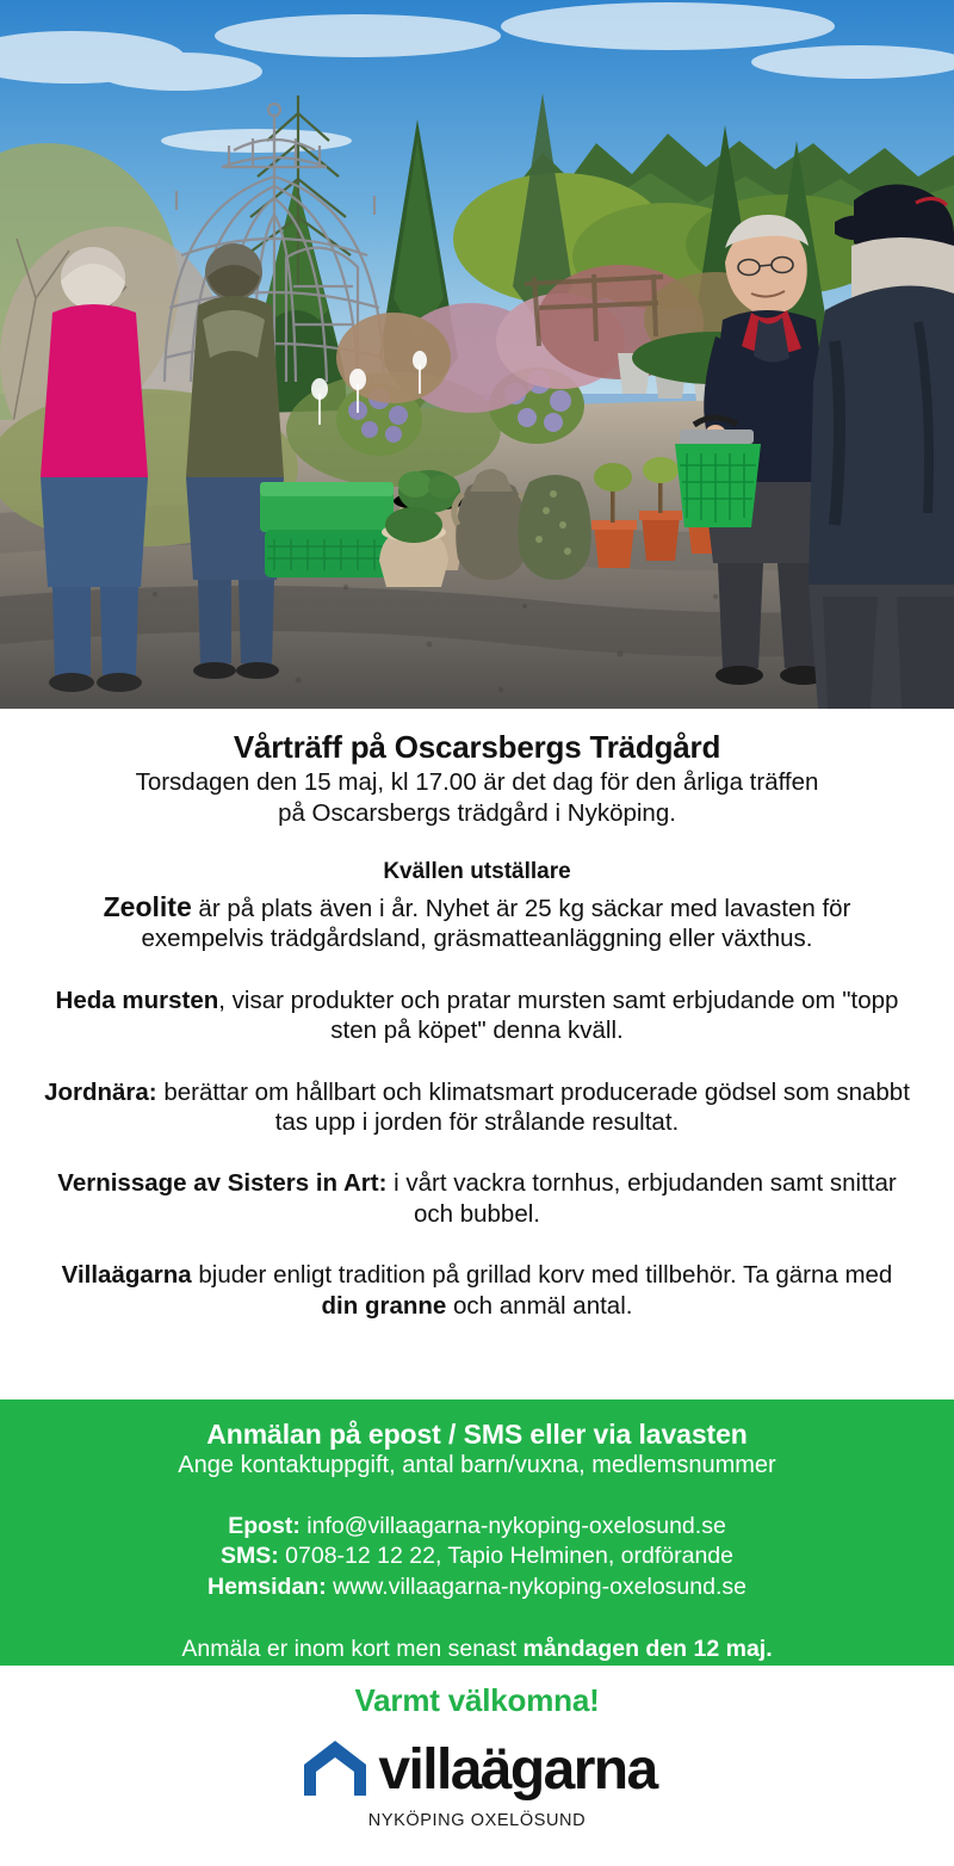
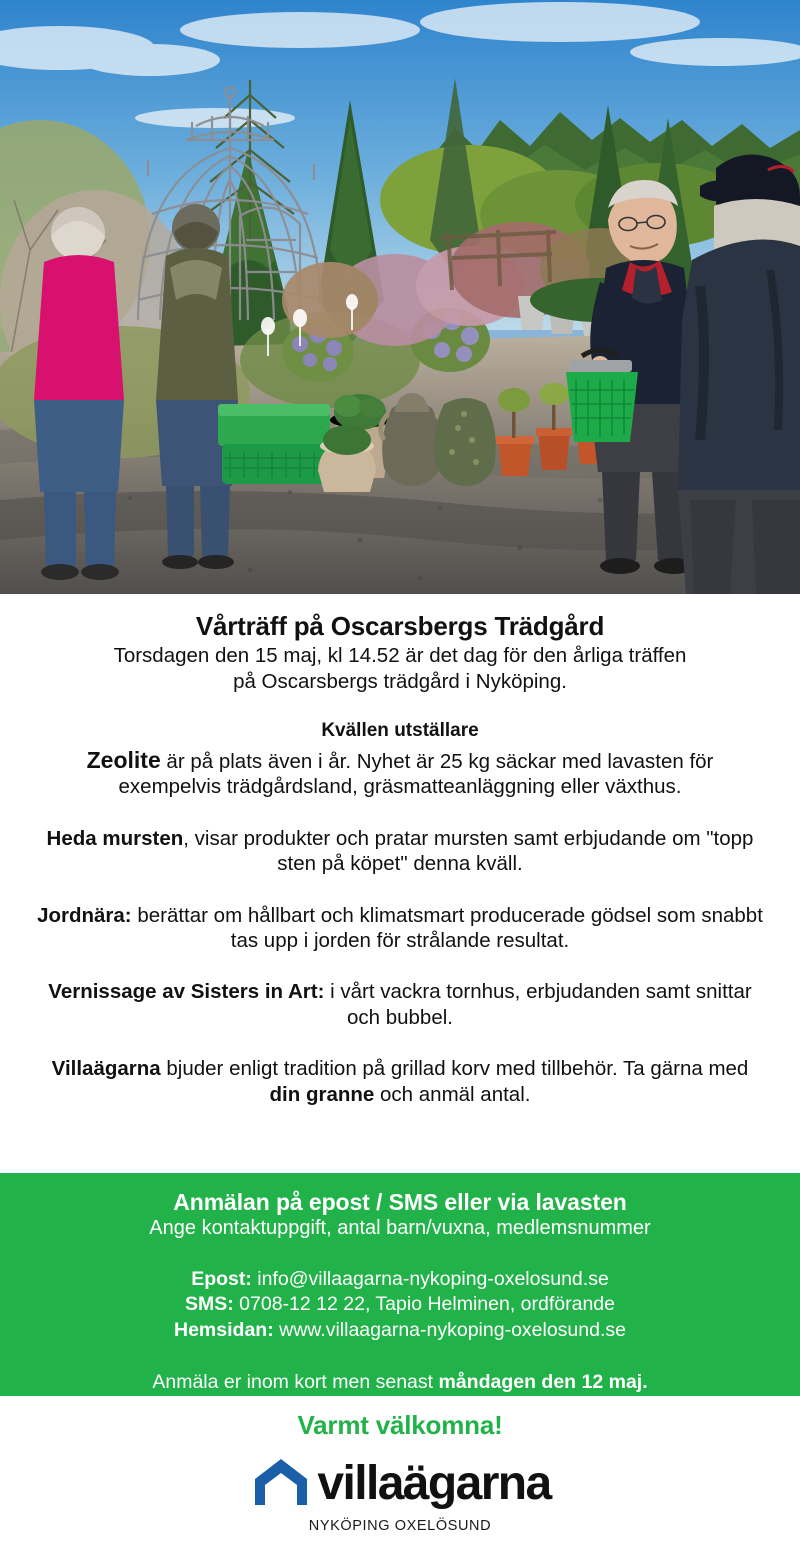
  Vårträff på Oscarsbergs Trädgård
- Torsdagen den 15 maj, kl 17.00 är det dag för den årliga träffen
+ Torsdagen den 15 maj, kl 14.52 är det dag för den årliga träffen
  på Oscarsbergs trädgård i Nyköping.
  Kvällen utställare
  Zeolite är på plats även i år. Nyhet är 25 kg säckar med lavasten för exempelvis trädgårdsland, gräsmatteanläggning eller växthus.
  Heda mursten, visar produkter och pratar mursten samt erbjudande om "topp sten på köpet" denna kväll.
  Jordnära: berättar om hållbart och klimatsmart producerade gödsel som snabbt tas upp i jorden för strålande resultat.
  Vernissage av Sisters in Art: i vårt vackra tornhus, erbjudanden samt snittar och bubbel.
  Villaägarna bjuder enligt tradition på grillad korv med tillbehör. Ta gärna med din granne och anmäl antal.
  Anmälan på epost / SMS eller via lavasten
  Ange kontaktuppgift, antal barn/vuxna, medlemsnummer
  Epost: info@villaagarna-nykoping-oxelosund.se
  SMS: 0708-12 12 22, Tapio Helminen, ordförande
  Hemsidan: www.villaagarna-nykoping-oxelosund.se
  Anmäla er inom kort men senast måndagen den 12 maj.
  Varmt välkomna!
  villaägarna
  NYKÖPING OXELÖSUND
